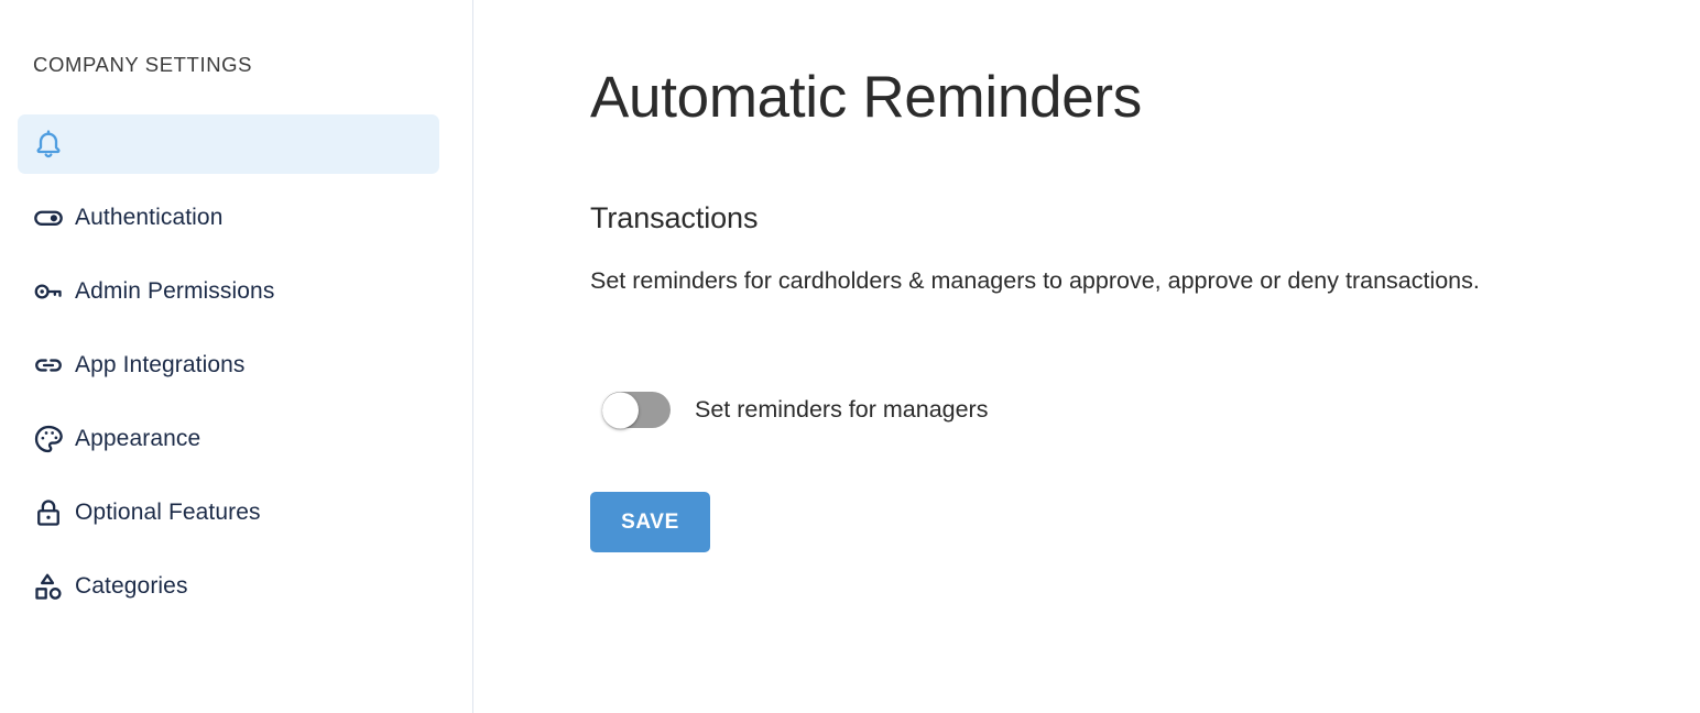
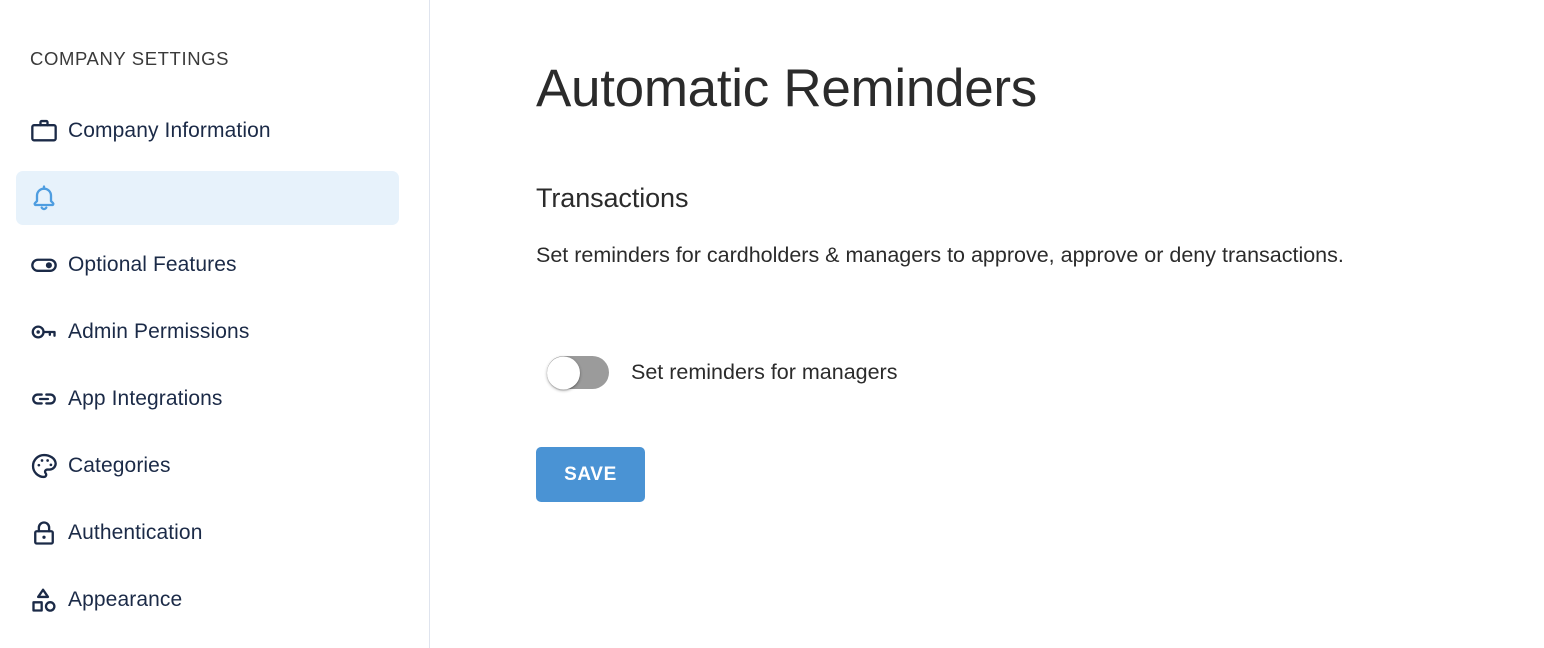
  COMPANY SETTINGS
+ Company Information
- Authentication
+ Optional Features
  Admin Permissions
  App Integrations
- Appearance
+ Categories
- Optional Features
+ Authentication
- Categories
+ Appearance
  Automatic Reminders
  Transactions
  Set reminders for cardholders & managers to approve, approve or deny transactions.
  Set reminders for managers
  SAVE
